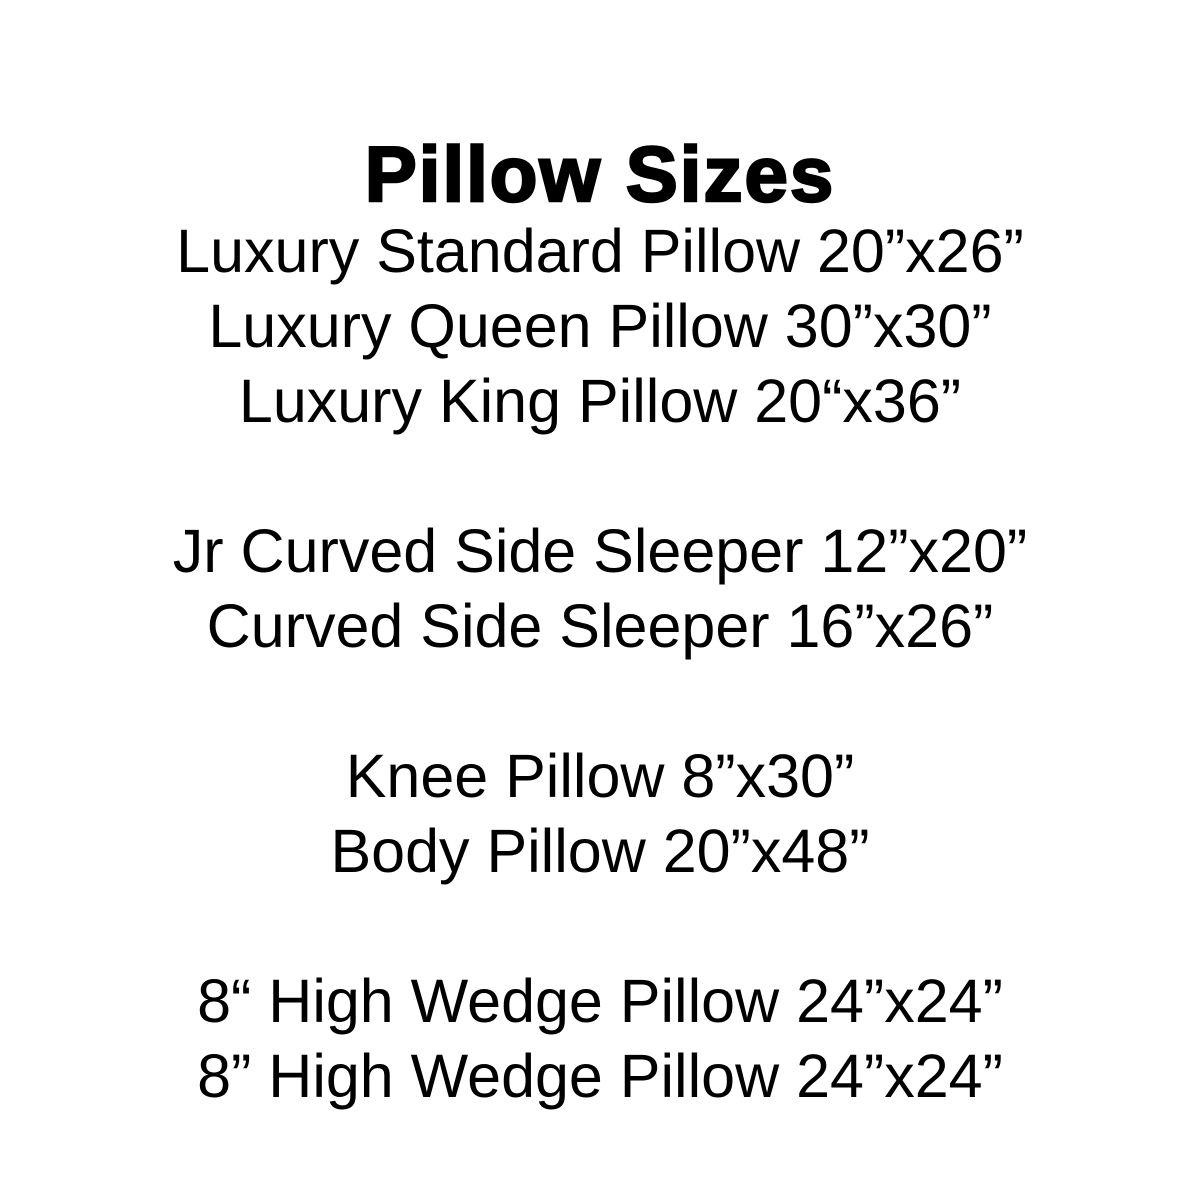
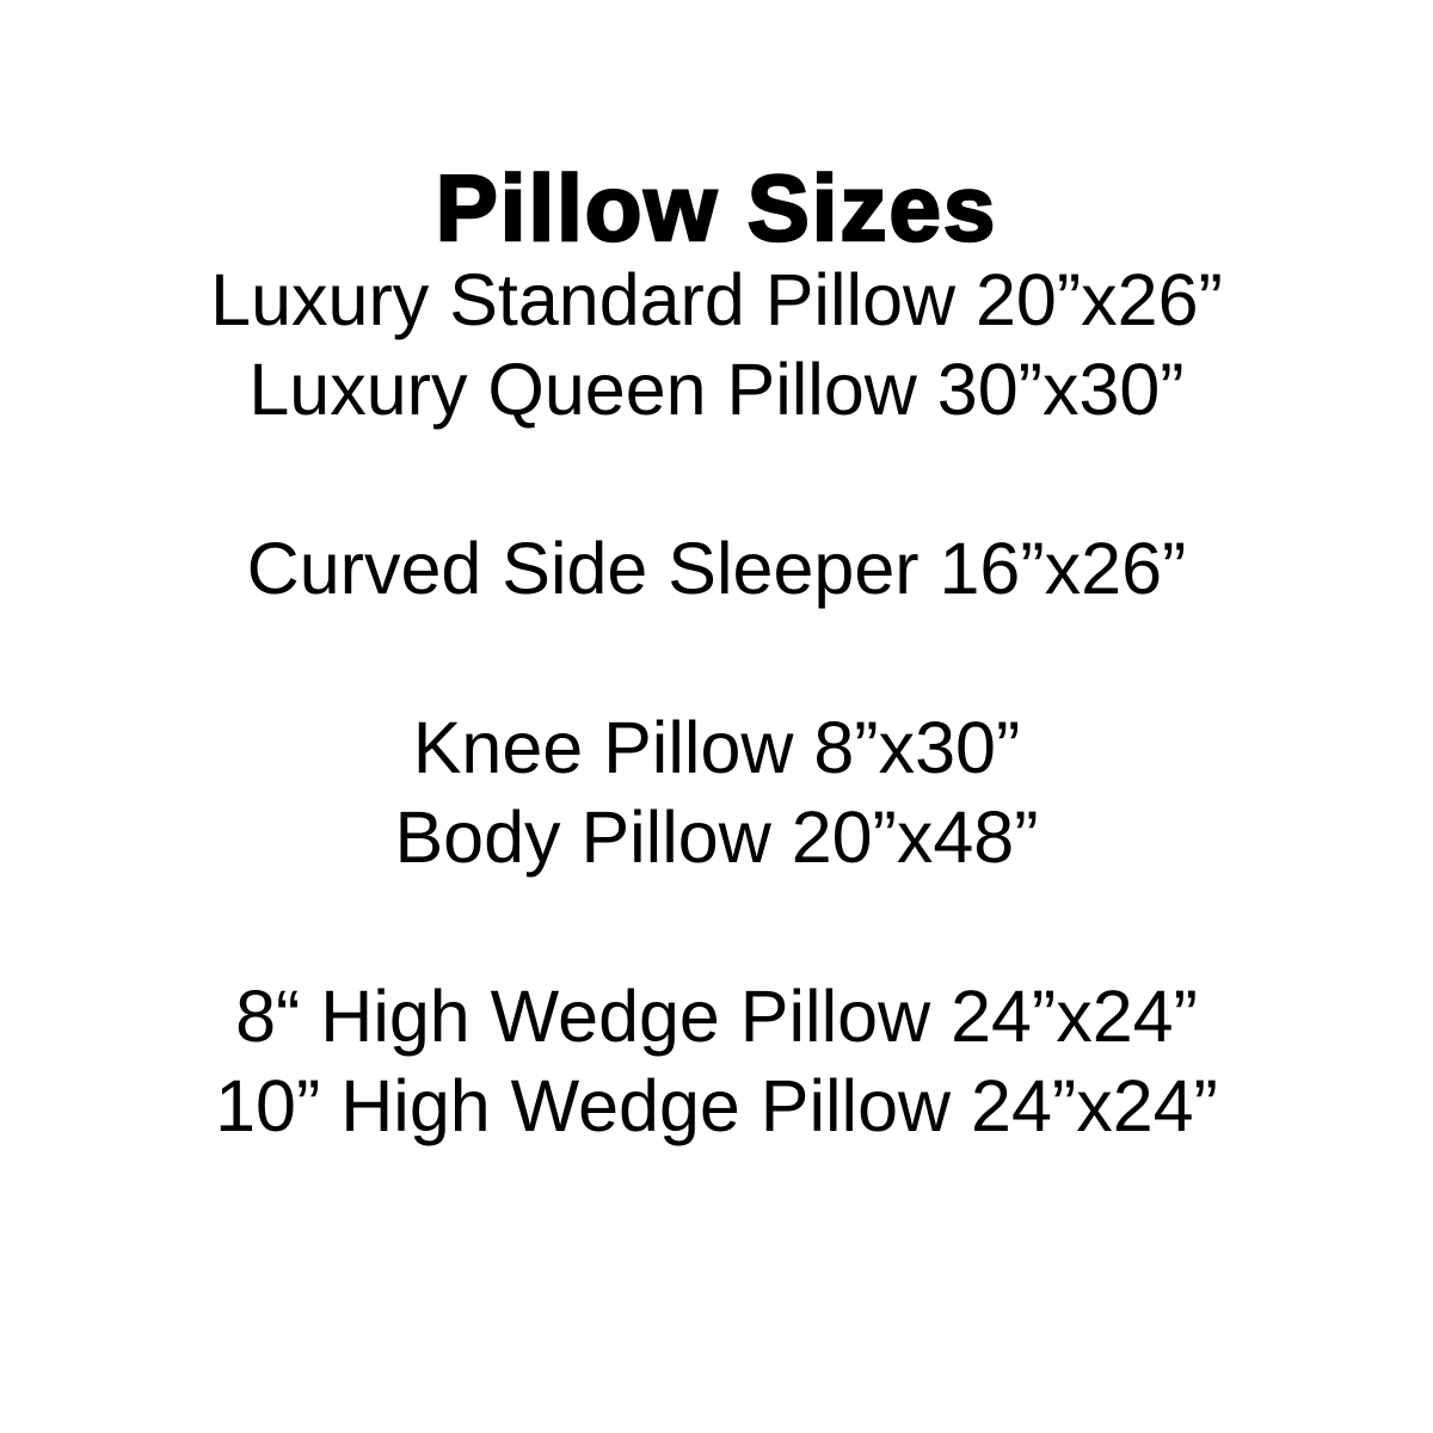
  Pillow Sizes
  Luxury Standard Pillow 20”x26”
  Luxury Queen Pillow 30”x30”
- Luxury King Pillow 20“x36”
- Jr Curved Side Sleeper 12”x20”
  Curved Side Sleeper 16”x26”
  Knee Pillow 8”x30”
  Body Pillow 20”x48”
  8“ High Wedge Pillow 24”x24”
- 8” High Wedge Pillow 24”x24”
+ 10” High Wedge Pillow 24”x24”
